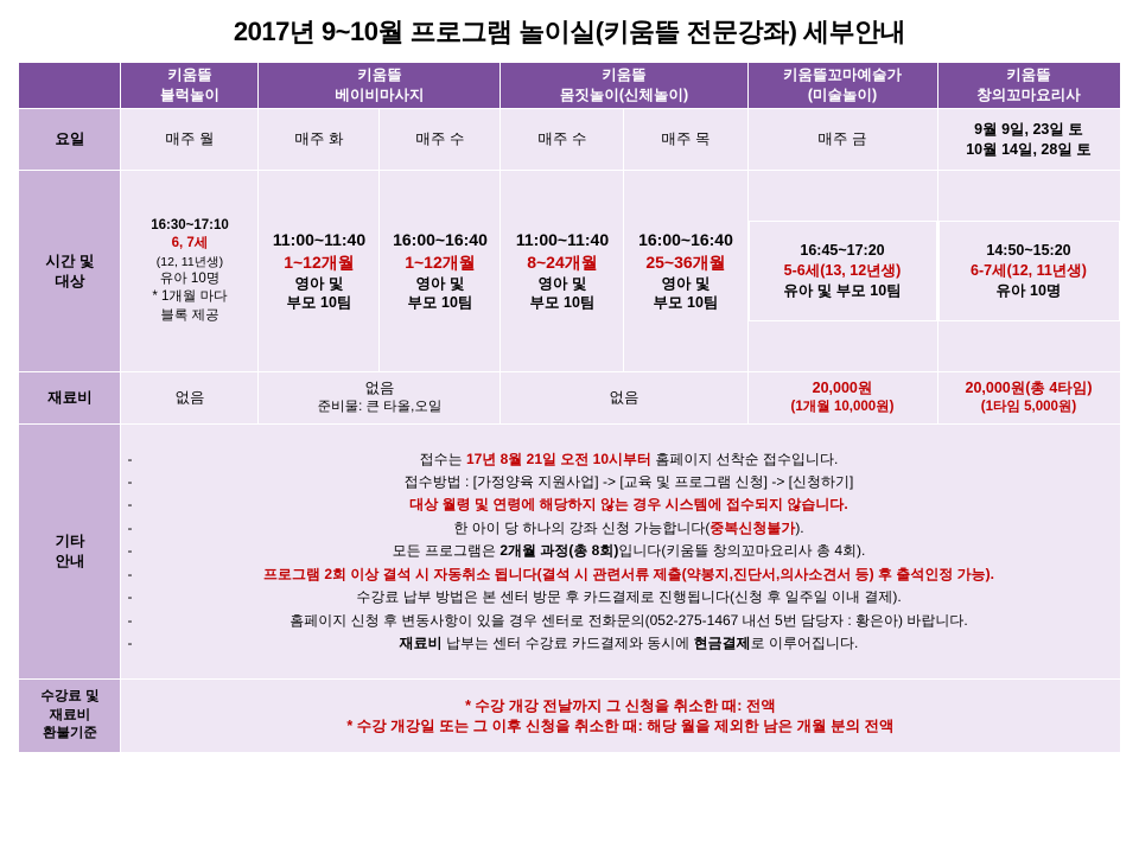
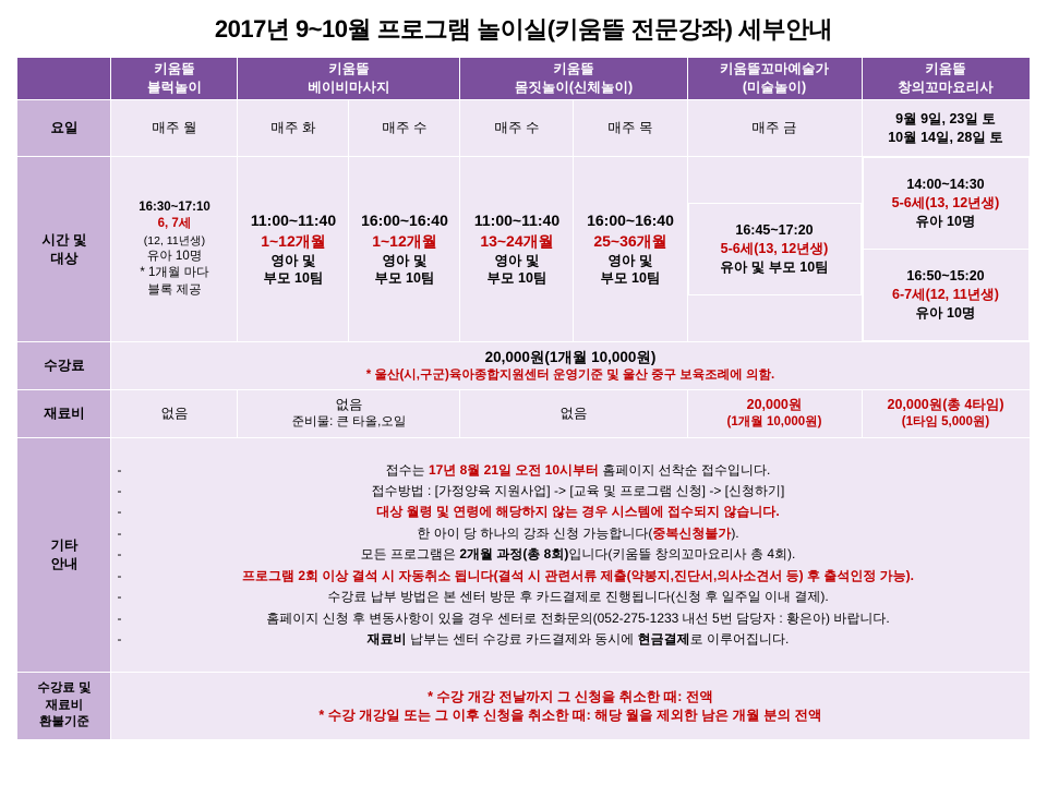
  2017년 9~10월 프로그램 놀이실(키움뜰 전문강좌) 세부안내
  	키움뜰 블럭놀이	키움뜰 베이비마사지	키움뜰 몸짓놀이(신체놀이)	키움뜰꼬마예술가 (미술놀이)	키움뜰 창의꼬마요리사
  요일	매주 월	매주 화	매주 수	매주 수	매주 목	매주 금	9월 9일, 23일 토 10월 14일, 28일 토
- 시간 및 대상	16:30~17:10 6, 7세 (12, 11년생) 유아 10명 * 1개월 마다 블록 제공	11:00~11:40 1~12개월 영아 및 부모 10팀	16:00~16:40 1~12개월 영아 및 부모 10팀	11:00~11:40 8~24개월 영아 및 부모 10팀	16:00~16:40 25~36개월 영아 및 부모 10팀
+ 시간 및 대상	16:30~17:10 6, 7세 (12, 11년생) 유아 10명 * 1개월 마다 블록 제공	11:00~11:40 1~12개월 영아 및 부모 10팀	16:00~16:40 1~12개월 영아 및 부모 10팀	11:00~11:40 13~24개월 영아 및 부모 10팀	16:00~16:40 25~36개월 영아 및 부모 10팀
  16:45~17:20 5-6세(13, 12년생) 유아 및 부모 10팀
+ 14:00~14:30 5-6세(13, 12년생) 유아 10명
- 14:50~15:20 6-7세(12, 11년생) 유아 10명
+ 16:50~15:20 6-7세(12, 11년생) 유아 10명
+ 수강료	20,000원(1개월 10,000원) * 울산(시,구군)육아종합지원센터 운영기준 및 울산 중구 보육조례에 의함.
  재료비	없음	없음 준비물: 큰 타올,오일	없음	20,000원 (1개월 10,000원)	20,000원(총 4타임) (1타임 5,000원)
- 기타 안내	접수는 17년 8월 21일 오전 10시부터 홈페이지 선착순 접수입니다.접수방법 : [가정양육 지원사업] -> [교육 및 프로그램 신청] -> [신청하기]대상 월령 및 연령에 해당하지 않는 경우 시스템에 접수되지 않습니다.한 아이 당 하나의 강좌 신청 가능합니다(중복신청불가).모든 프로그램은 2개월 과정(총 8회)입니다(키움뜰 창의꼬마요리사 총 4회).프로그램 2회 이상 결석 시 자동취소 됩니다(결석 시 관련서류 제출(약봉지,진단서,의사소견서 등) 후 출석인정 가능).수강료 납부 방법은 본 센터 방문 후 카드결제로 진행됩니다(신청 후 일주일 이내 결제).홈페이지 신청 후 변동사항이 있을 경우 센터로 전화문의(052-275-1467 내선 5번 담당자 : 황은아) 바랍니다.재료비 납부는 센터 수강료 카드결제와 동시에 현금결제로 이루어집니다.
+ 기타 안내	접수는 17년 8월 21일 오전 10시부터 홈페이지 선착순 접수입니다.접수방법 : [가정양육 지원사업] -> [교육 및 프로그램 신청] -> [신청하기]대상 월령 및 연령에 해당하지 않는 경우 시스템에 접수되지 않습니다.한 아이 당 하나의 강좌 신청 가능합니다(중복신청불가).모든 프로그램은 2개월 과정(총 8회)입니다(키움뜰 창의꼬마요리사 총 4회).프로그램 2회 이상 결석 시 자동취소 됩니다(결석 시 관련서류 제출(약봉지,진단서,의사소견서 등) 후 출석인정 가능).수강료 납부 방법은 본 센터 방문 후 카드결제로 진행됩니다(신청 후 일주일 이내 결제).홈페이지 신청 후 변동사항이 있을 경우 센터로 전화문의(052-275-1233 내선 5번 담당자 : 황은아) 바랍니다.재료비 납부는 센터 수강료 카드결제와 동시에 현금결제로 이루어집니다.
  수강료 및 재료비 환불기준	* 수강 개강 전날까지 그 신청을 취소한 때: 전액 * 수강 개강일 또는 그 이후 신청을 취소한 때: 해당 월을 제외한 남은 개월 분의 전액
